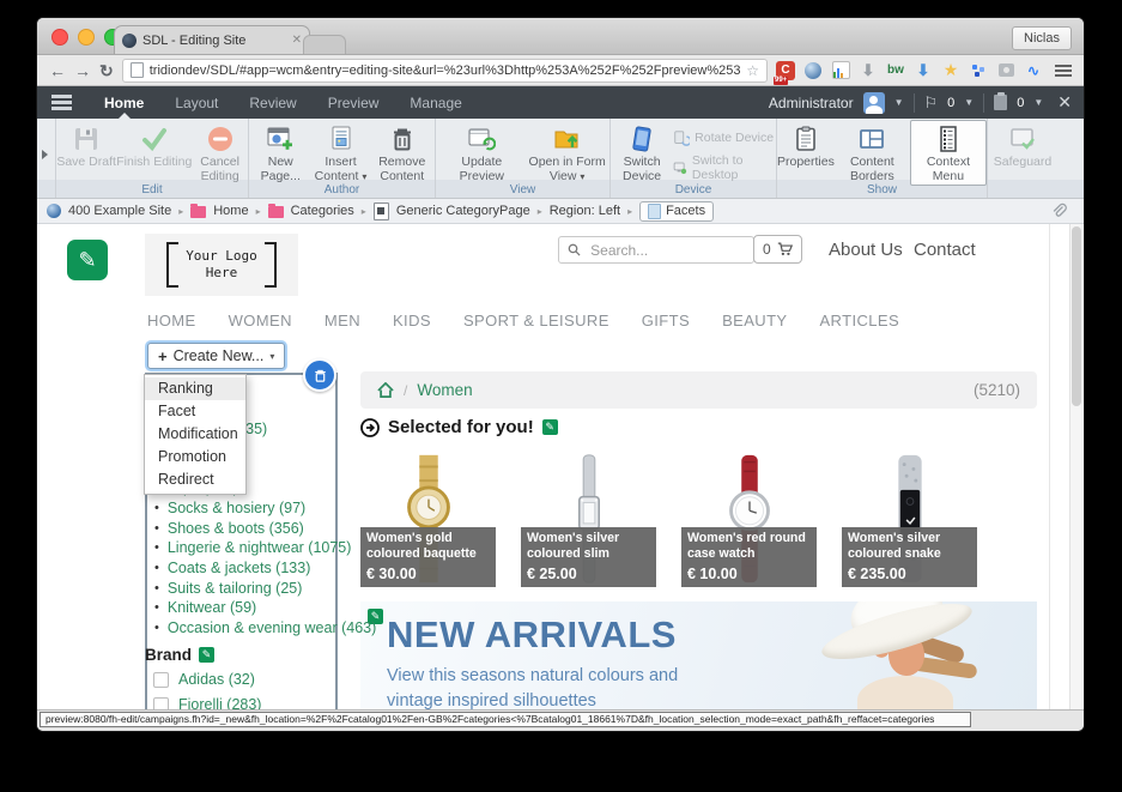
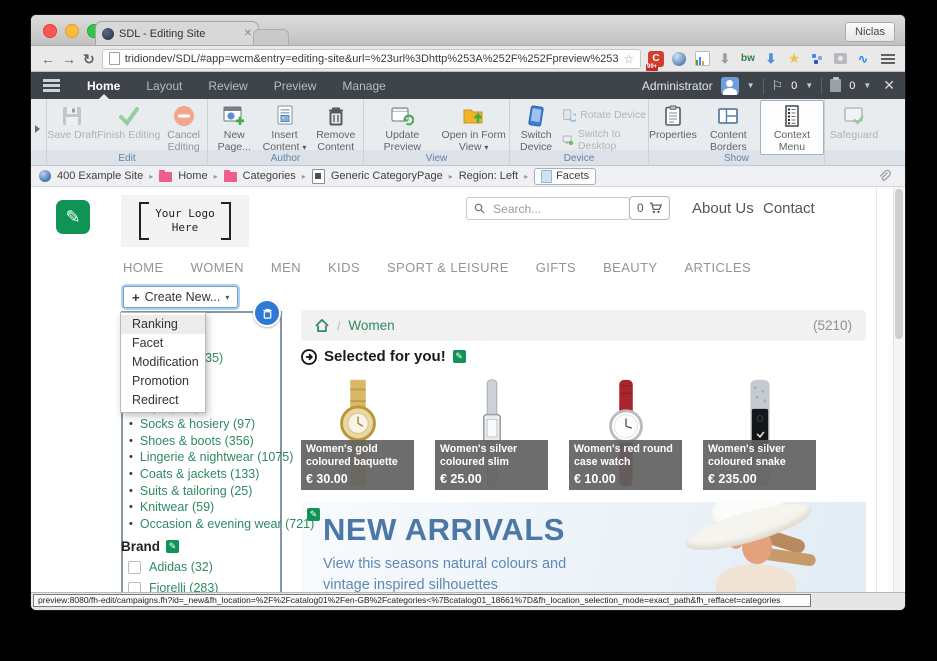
  SDL - Editing Site
  ✕
  Niclas
  ←
  →
  ↻
  tridiondev/SDL/#app=wcm&entry=editing-site&url=%23url%3Dhttp%253A%252F%252Fpreview%253
  ☆
  C
  ⬇
  bw
  ⬇
  ★
  ∿
  Home
  Layout
  Review
  Preview
  Manage
  Administrator
  ▼
  ⚐
  0
  ▼
  0
  ▼
  ✕
  Save Draft
  Finish Editing
  Cancel Editing
  Edit
  New Page...
  Insert Content ▾
  Remove Content
  Author
  Update Preview
  Open in Form View ▾
  View
  Switch Device
  Rotate Device
  Switch to Desktop
  Device
  Properties
  Content Borders
  Context Menu
  Show
  Safeguard
  400 Example Site
  ▸
  Home
  ▸
  Categories
  ▸
  Generic CategoryPage
  ▸
  Region: Left
  ▸
  Facets
  ✎
  Your Logo
  Here
  Search...
  0
  About Us
  Contact
  HOME
  WOMEN
  MEN
  KIDS
  SPORT & LEISURE
  GIFTS
  BEAUTY
  ARTICLES
  +
  Create New...
  ▾
  Ranking
  Facet
  Modification
  Promotion
  Redirect
  •
  Socks & hosiery (97)
  •
  Shoes & boots (356)
  •
  Lingerie & nightwear (1075)
  •
  Coats & jackets (133)
  •
  Suits & tailoring (25)
  •
  Knitwear (59)
  •
- Occasion & evening wear (463)
+ Occasion & evening wear (721)
  Brand
  ✎
  Adidas (32)
  Fiorelli (283)
  /
  Women
  (5210)
  Selected for you!
  ✎
  Women's gold coloured baquette
  € 30.00
  Women's silver coloured slim
  € 25.00
  Women's red round case watch
  € 10.00
  Women's silver coloured snake
  € 235.00
  ✎
  NEW ARRIVALS
  View this seasons natural colours and
  vintage inspired silhouettes
  preview:8080/fh-edit/campaigns.fh?id=_new&fh_location=%2F%2Fcatalog01%2Fen-GB%2Fcategories<%7Bcatalog01_18661%7D&fh_location_selection_mode=exact_path&fh_reffacet=categories
